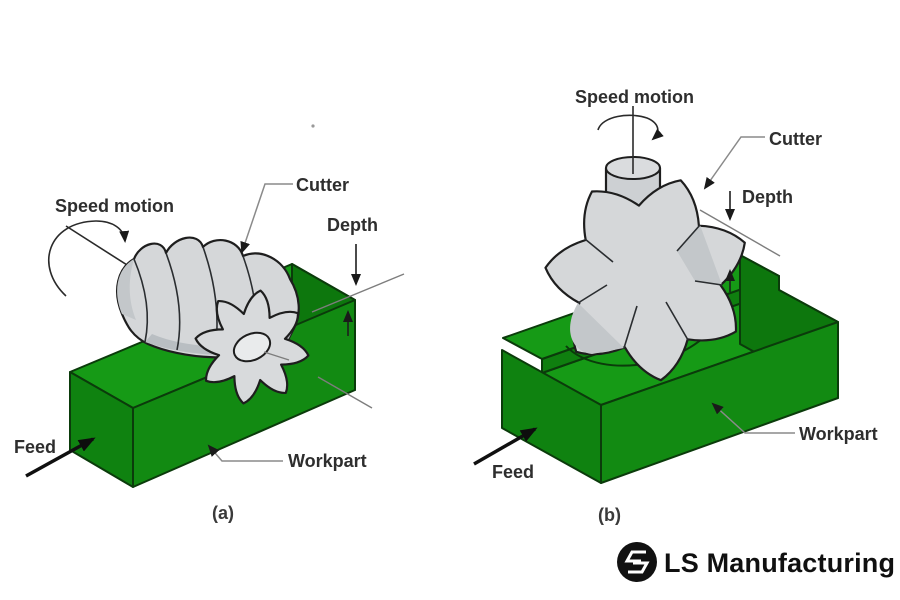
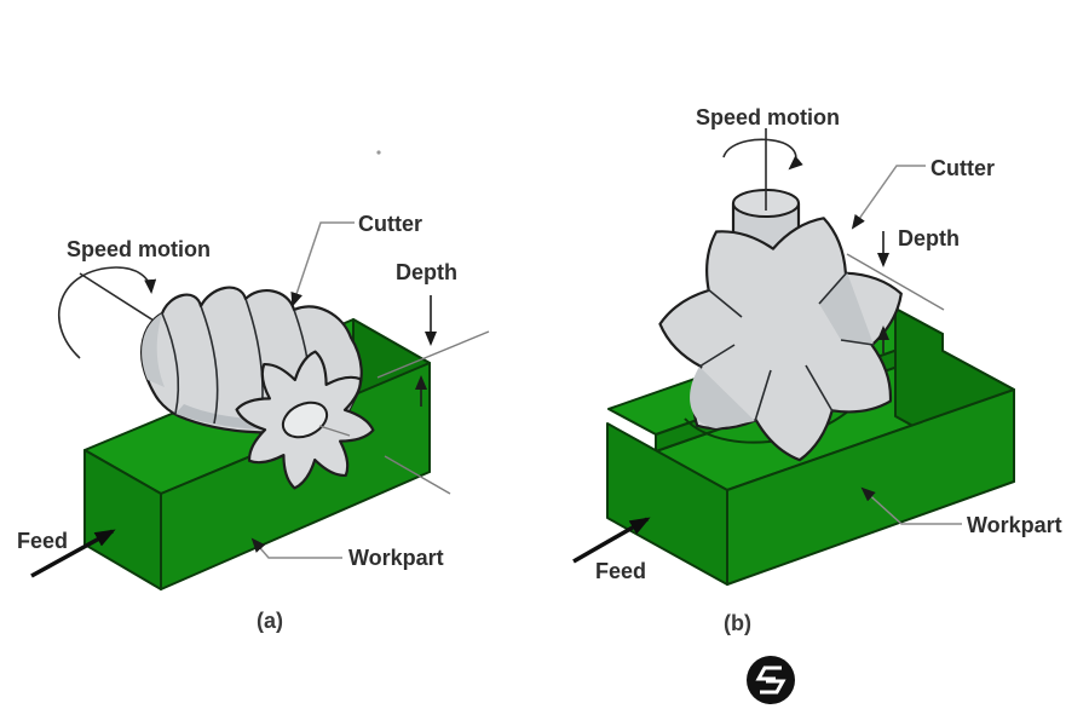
  Speed motion
  Cutter
  Depth
  Workpart
  Feed
  (a)
  Speed motion
  Cutter
  Depth
  Workpart
  Feed
  (b)
- LS Manufacturing
